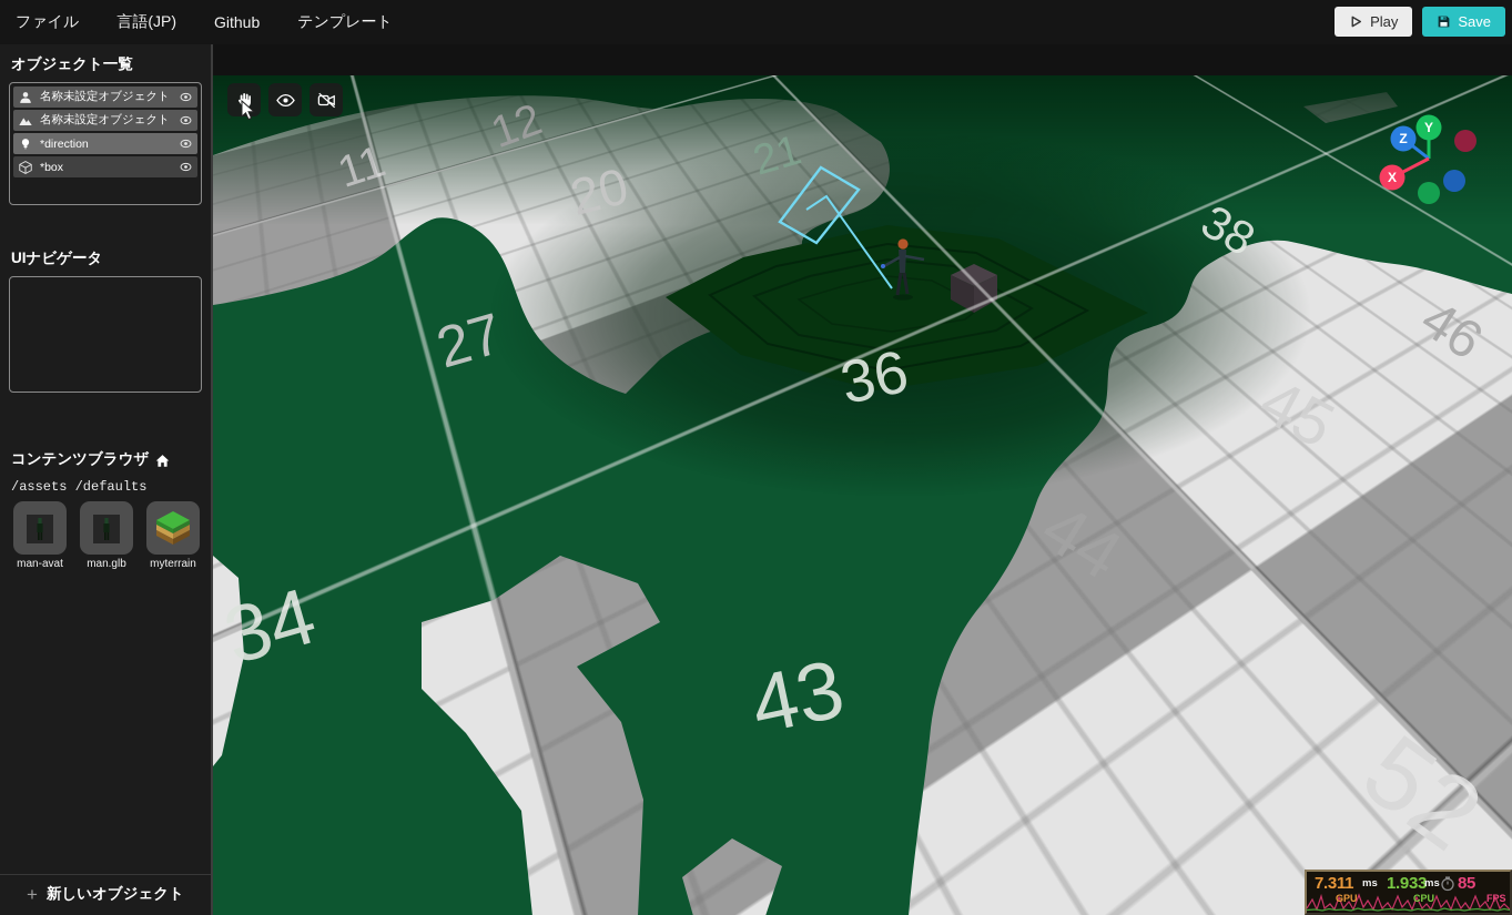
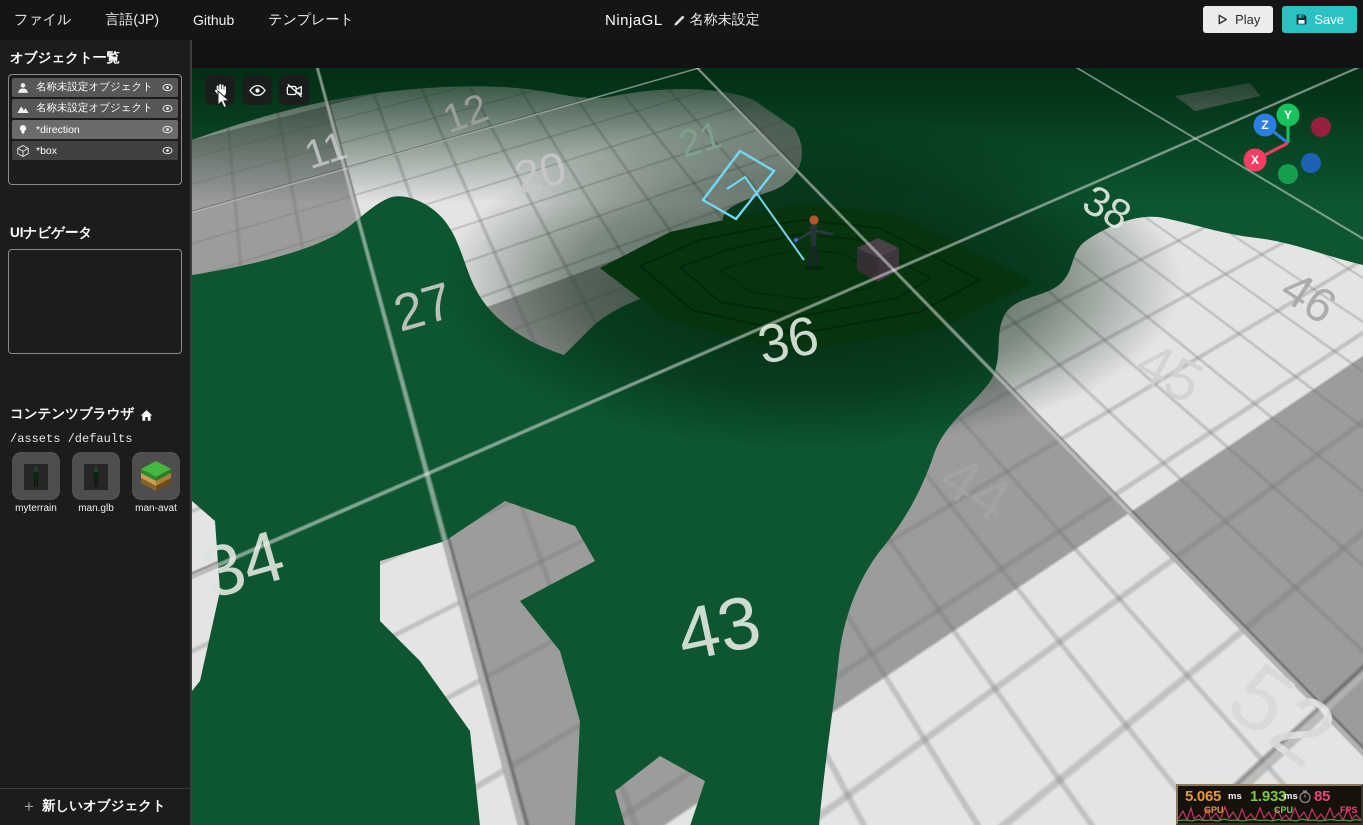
  ファイル
  言語(JP)
  Github
  テンプレート
+ NinjaGL
+ 名称未設定
  Play
  Save
  オブジェクト一覧
  名称未設定オブジェクト
  名称未設定オブジェクト
  *direction
  *box
  UIナビゲータ
  コンテンツブラウザ
  /assets /defaults
- man-avat
+ myterrain
  man.glb
- myterrain
+ man-avat
  +
  新しいオブジェクト
- 7.311
+ 5.065
  ms
  1.933
  ms
  85
  GPU
  CPU
  FPS
